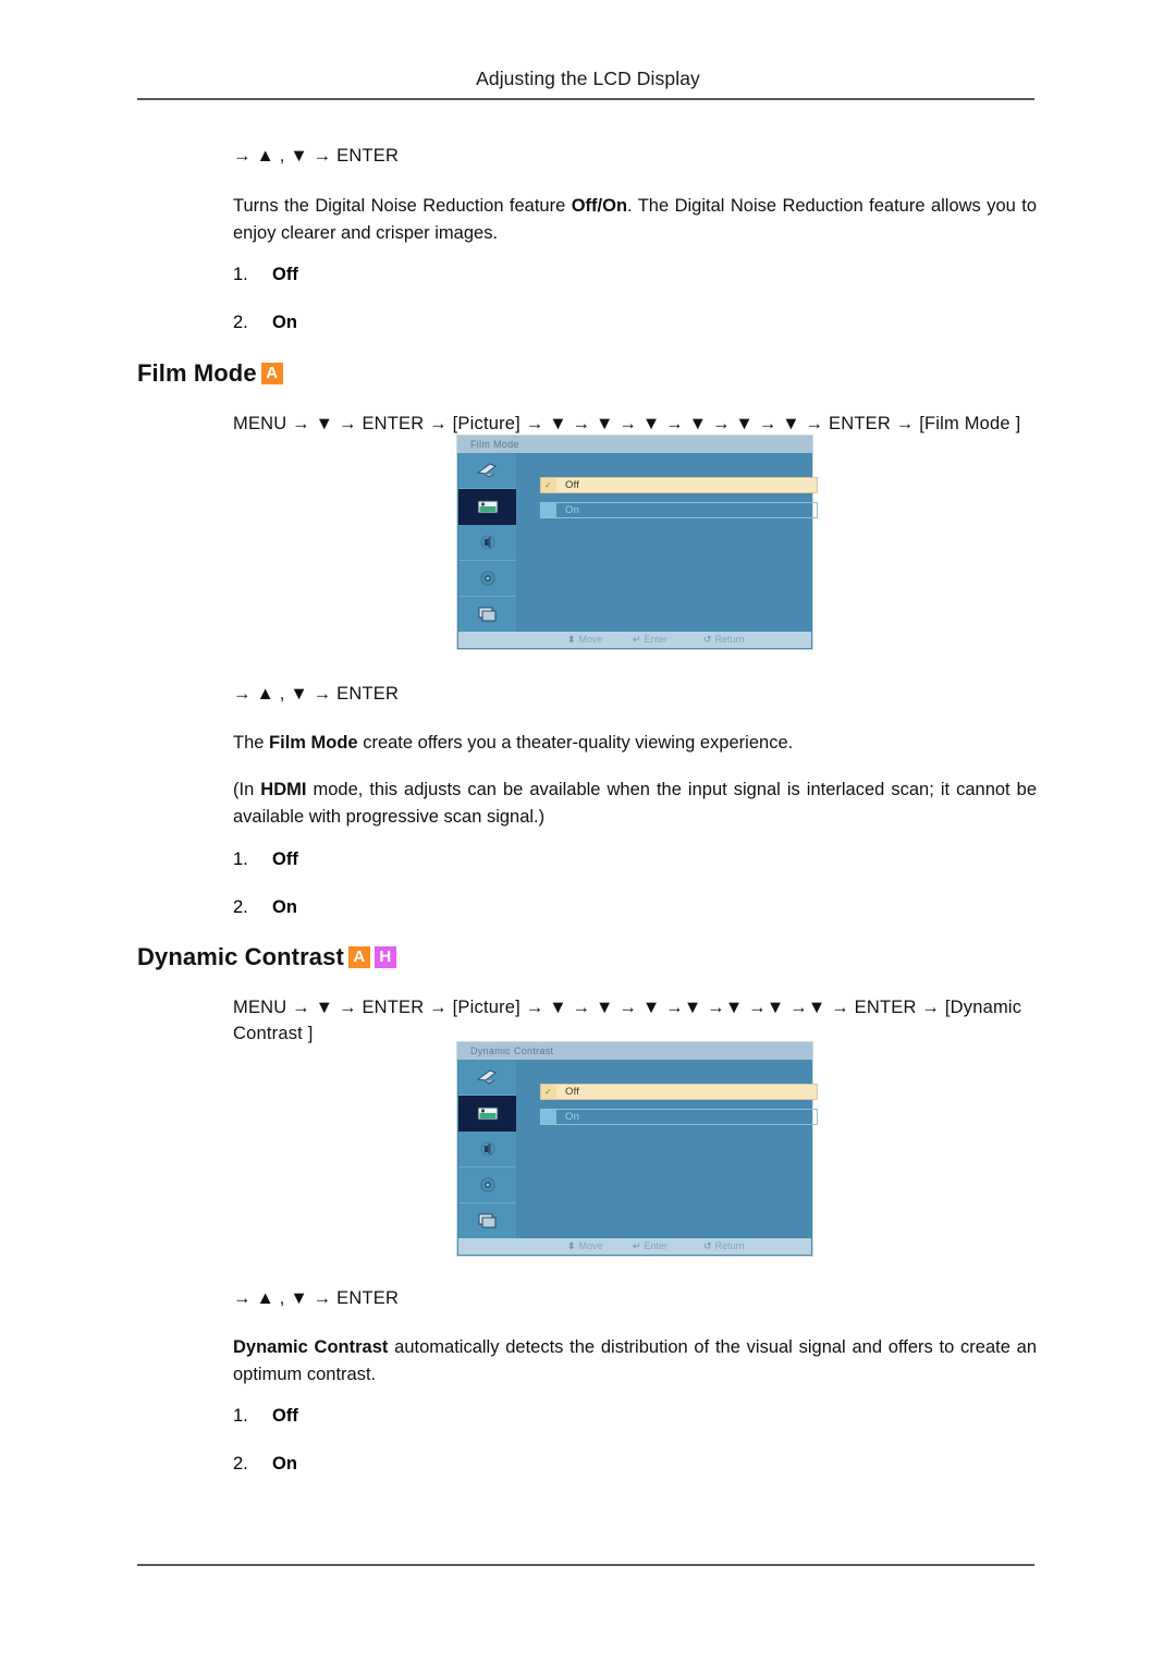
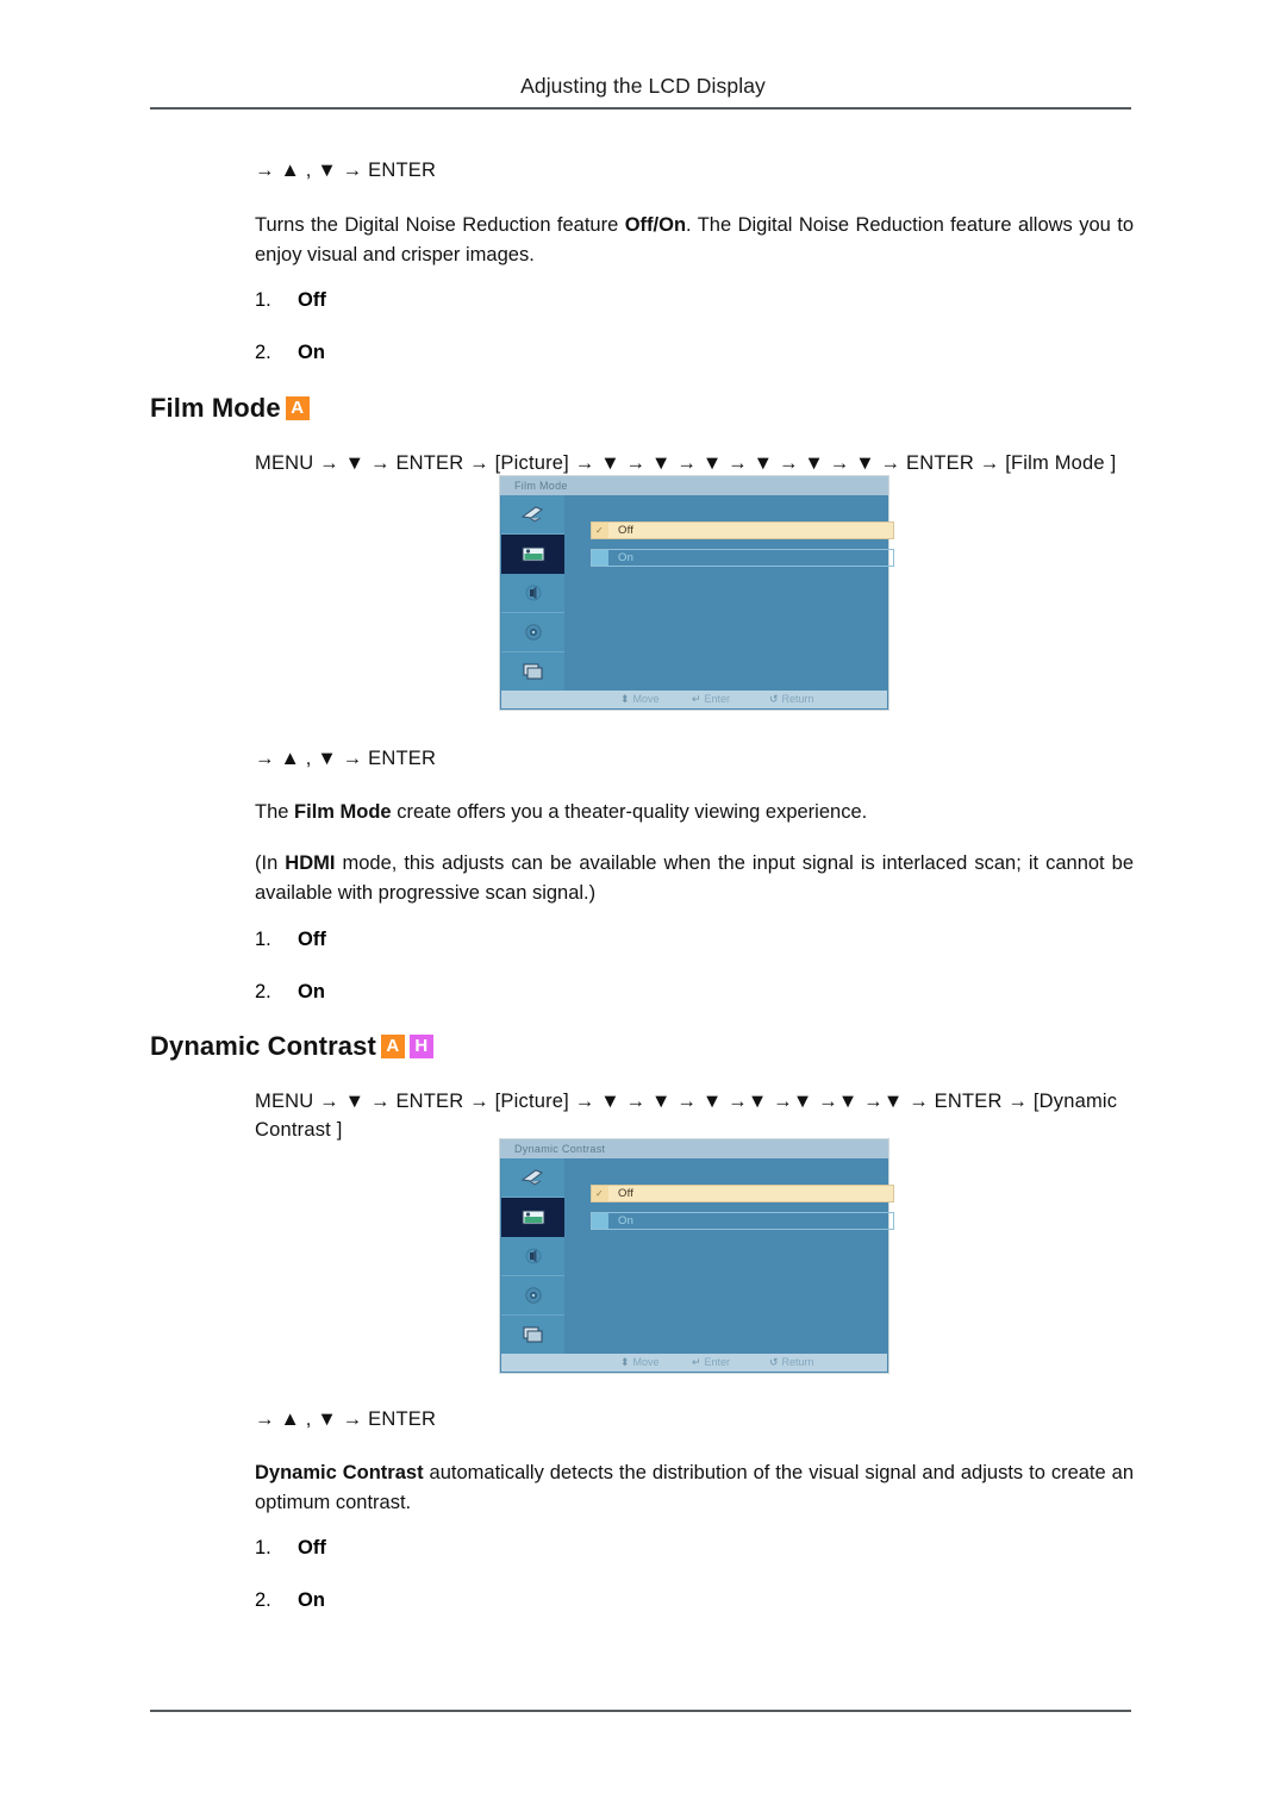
  Adjusting the LCD Display
  → ▲ , ▼ → ENTER
- Turns the Digital Noise Reduction feature Off/On. The Digital Noise Reduction feature allows you to enjoy clearer and crisper images.
+ Turns the Digital Noise Reduction feature Off/On. The Digital Noise Reduction feature allows you to enjoy visual and crisper images.
  1.
  Off
  2.
  On
  Film Mode A
  MENU → ▼ → ENTER → [Picture] → ▼ → ▼ → ▼ → ▼ → ▼ → ▼ → ENTER → [Film Mode ]
  Film Mode
  ✓
  Off
  On
  ⬍ Move
  ↵ Enter
  ↺ Return
  → ▲ , ▼ → ENTER
  The Film Mode create offers you a theater-quality viewing experience.
  (In HDMI mode, this adjusts can be available when the input signal is interlaced scan; it cannot be available with progressive scan signal.)
  1.
  Off
  2.
  On
  Dynamic Contrast A H
  MENU → ▼ → ENTER → [Picture] → ▼ → ▼ → ▼ →▼ →▼ →▼ →▼ → ENTER → [Dynamic Contrast ]
  Dynamic Contrast
  ✓
  Off
  On
  ⬍ Move
  ↵ Enter
  ↺ Return
  → ▲ , ▼ → ENTER
- Dynamic Contrast automatically detects the distribution of the visual signal and offers to create an optimum contrast.
+ Dynamic Contrast automatically detects the distribution of the visual signal and adjusts to create an optimum contrast.
  1.
  Off
  2.
  On
